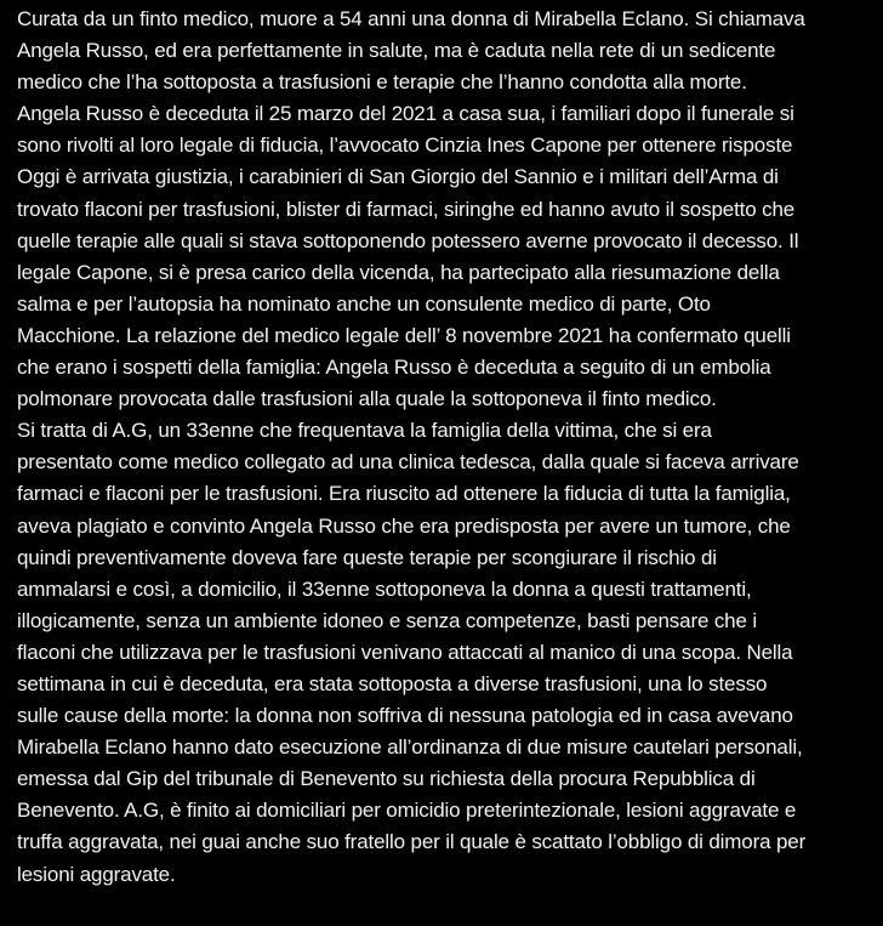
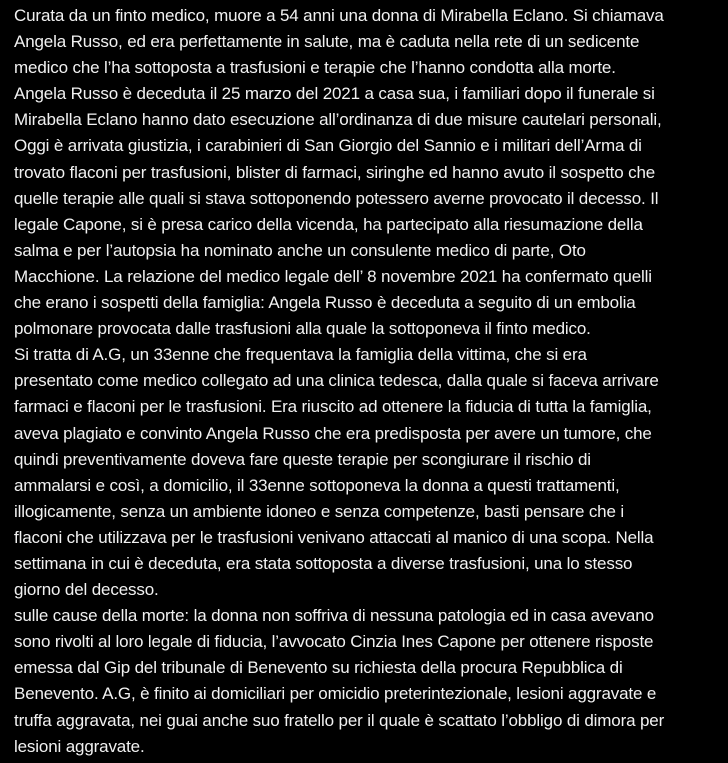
  Curata da un finto medico, muore a 54 anni una donna di Mirabella Eclano. Si chiamava
  Angela Russo, ed era perfettamente in salute, ma è caduta nella rete di un sedicente
  medico che l’ha sottoposta a trasfusioni e terapie che l’hanno condotta alla morte.
  Angela Russo è deceduta il 25 marzo del 2021 a casa sua, i familiari dopo il funerale si
- sono rivolti al loro legale di fiducia, l’avvocato Cinzia Ines Capone per ottenere risposte
+ Mirabella Eclano hanno dato esecuzione all’ordinanza di due misure cautelari personali,
  Oggi è arrivata giustizia, i carabinieri di San Giorgio del Sannio e i militari dell’Arma di
  trovato flaconi per trasfusioni, blister di farmaci, siringhe ed hanno avuto il sospetto che
  quelle terapie alle quali si stava sottoponendo potessero averne provocato il decesso. Il
  legale Capone, si è presa carico della vicenda, ha partecipato alla riesumazione della
  salma e per l’autopsia ha nominato anche un consulente medico di parte, Oto
  Macchione. La relazione del medico legale dell’ 8 novembre 2021 ha confermato quelli
  che erano i sospetti della famiglia: Angela Russo è deceduta a seguito di un embolia
  polmonare provocata dalle trasfusioni alla quale la sottoponeva il finto medico.
  Si tratta di A.G, un 33enne che frequentava la famiglia della vittima, che si era
  presentato come medico collegato ad una clinica tedesca, dalla quale si faceva arrivare
  farmaci e flaconi per le trasfusioni. Era riuscito ad ottenere la fiducia di tutta la famiglia,
  aveva plagiato e convinto Angela Russo che era predisposta per avere un tumore, che
  quindi preventivamente doveva fare queste terapie per scongiurare il rischio di
  ammalarsi e così, a domicilio, il 33enne sottoponeva la donna a questi trattamenti,
  illogicamente, senza un ambiente idoneo e senza competenze, basti pensare che i
  flaconi che utilizzava per le trasfusioni venivano attaccati al manico di una scopa. Nella
  settimana in cui è deceduta, era stata sottoposta a diverse trasfusioni, una lo stesso
+ giorno del decesso.
  sulle cause della morte: la donna non soffriva di nessuna patologia ed in casa avevano
- Mirabella Eclano hanno dato esecuzione all’ordinanza di due misure cautelari personali,
+ sono rivolti al loro legale di fiducia, l’avvocato Cinzia Ines Capone per ottenere risposte
  emessa dal Gip del tribunale di Benevento su richiesta della procura Repubblica di
  Benevento. A.G, è finito ai domiciliari per omicidio preterintezionale, lesioni aggravate e
  truffa aggravata, nei guai anche suo fratello per il quale è scattato l’obbligo di dimora per
  lesioni aggravate.
